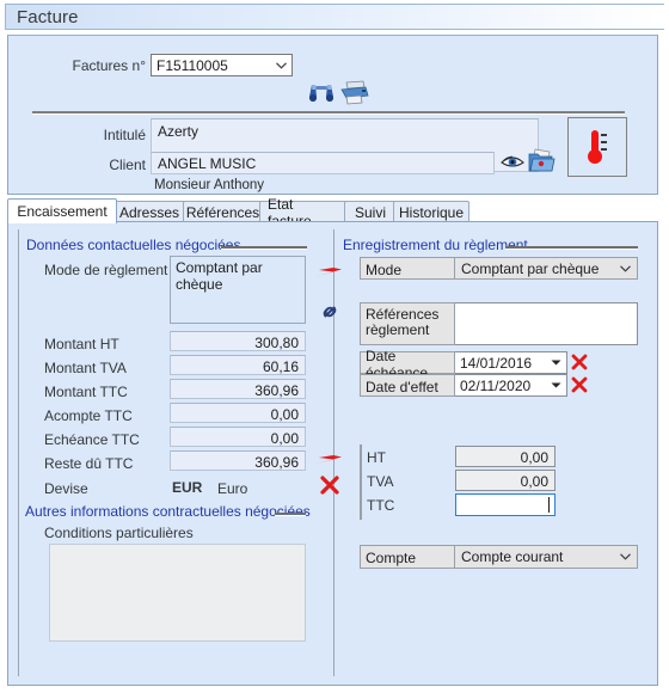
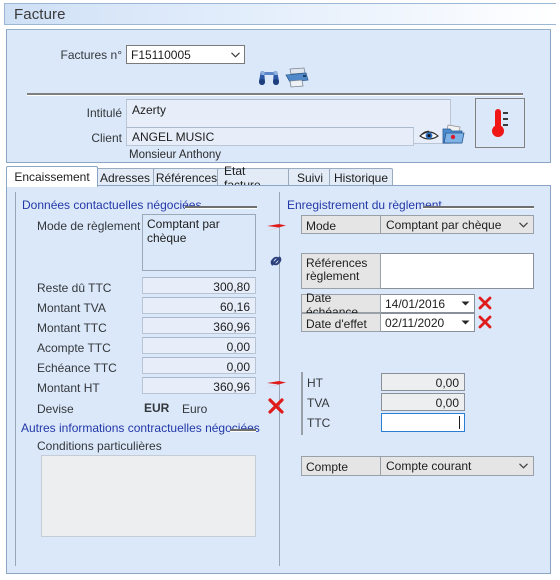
  Facture
  Factures n°
  F15110005
  Intitulé
  Azerty
  Client
  ANGEL MUSIC
  Monsieur Anthony
  Encaissement
  Adresses
  Références
  Suivi
  Historique
  Données contactuelles négociées
  Mode de règlement
  Comptant par chèque
- Montant HT
+ Reste dû TTC
  300,80
  Montant TVA
  60,16
  Montant TTC
  360,96
  Acompte TTC
  0,00
  Echéance TTC
  0,00
- Reste dû TTC
+ Montant HT
  360,96
  Devise
  EUR
  Euro
  Autres informations contractuelles négociées
  Conditions particulières
  Enregistrement du règlement
  Mode
  Comptant par chèque
  Références règlement
  Date échéance
  14/01/2016
  Date d'effet
  02/11/2020
  HT
  0,00
  TVA
  0,00
  TTC
  Compte
  Compte courant
